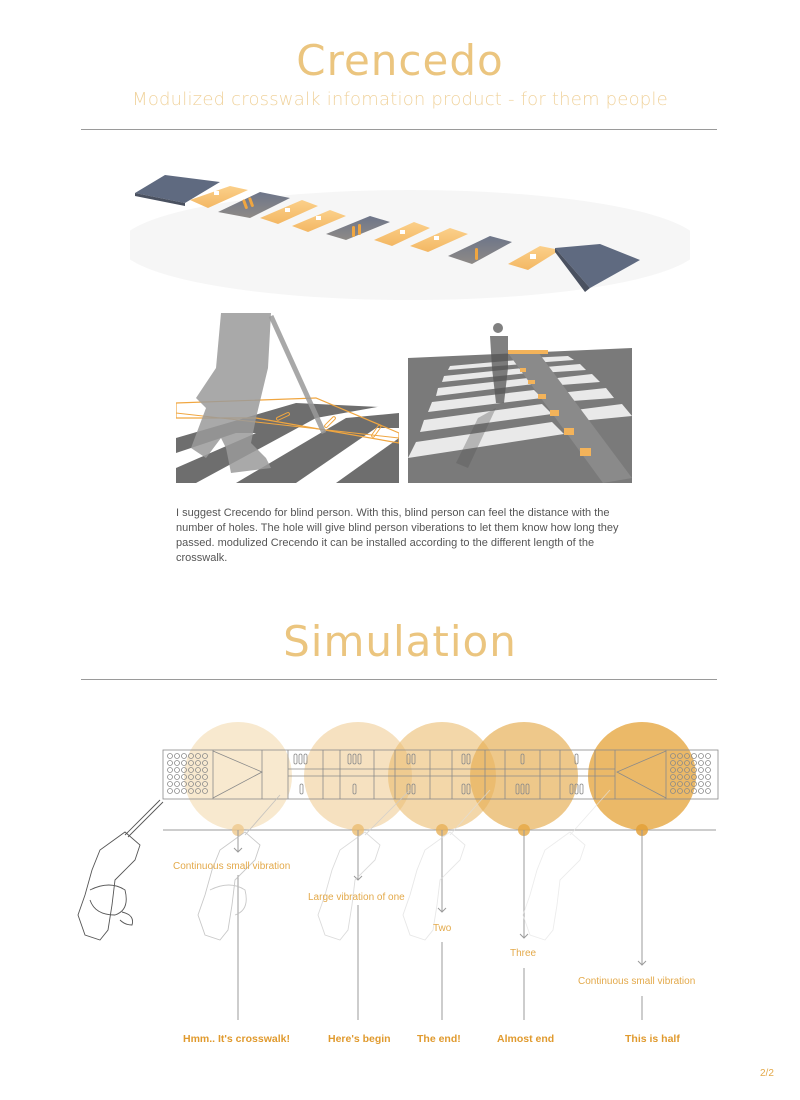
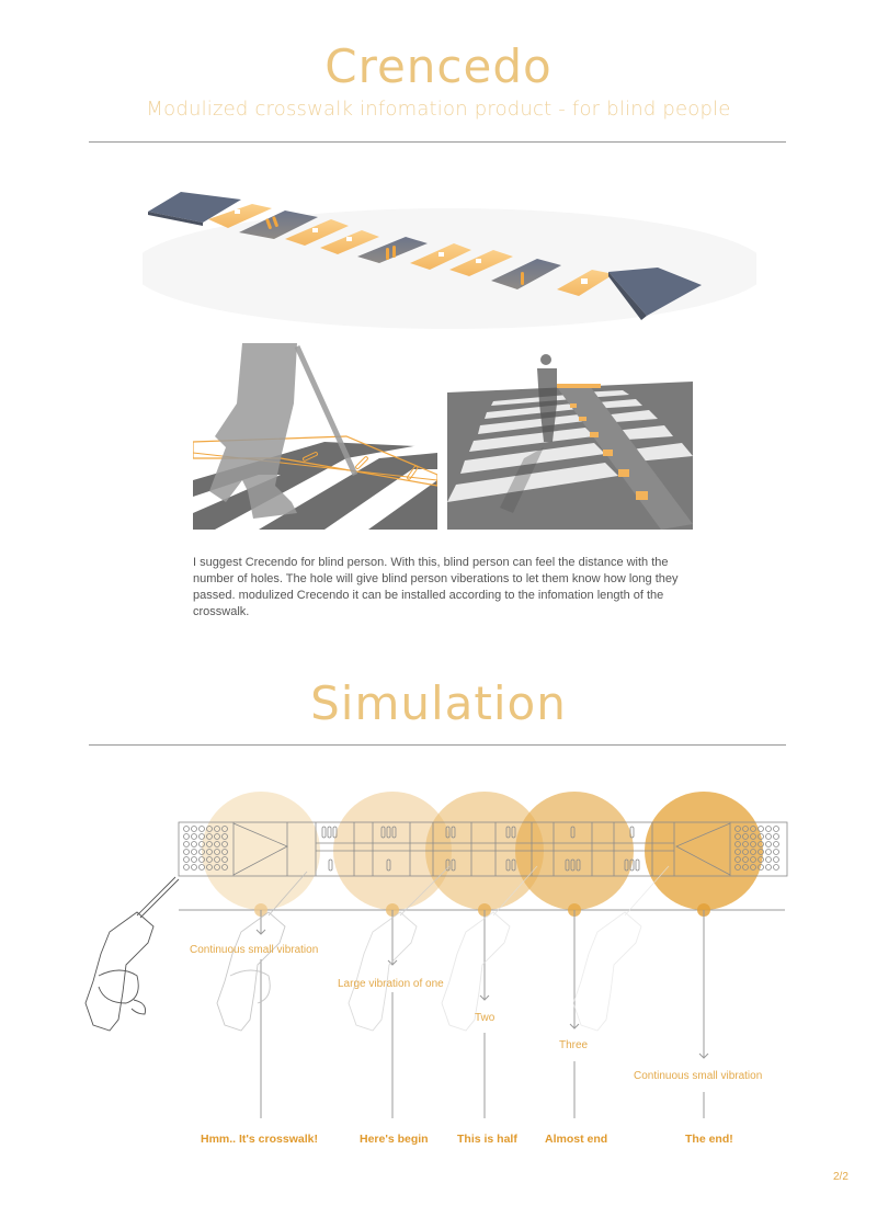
  Crencedo
- Modulized crosswalk infomation product - for them people
+ Modulized crosswalk infomation product - for blind people
- I suggest Crecendo for blind person. With this, blind person can feel the distance with the number of holes. The hole will give blind person viberations to let them know how long they passed. modulized Crecendo it can be installed according to the different length of the crosswalk.
+ I suggest Crecendo for blind person. With this, blind person can feel the distance with the number of holes. The hole will give blind person viberations to let them know how long they passed. modulized Crecendo it can be installed according to the infomation length of the crosswalk.
  Simulation
  Continuous small vibration
  Large vibration of one
  Two
  Three
  Continuous small vibration
  Hmm.. It's crosswalk!
  Here's begin
- The end!
+ This is half
  Almost end
- This is half
+ The end!
  2/2
